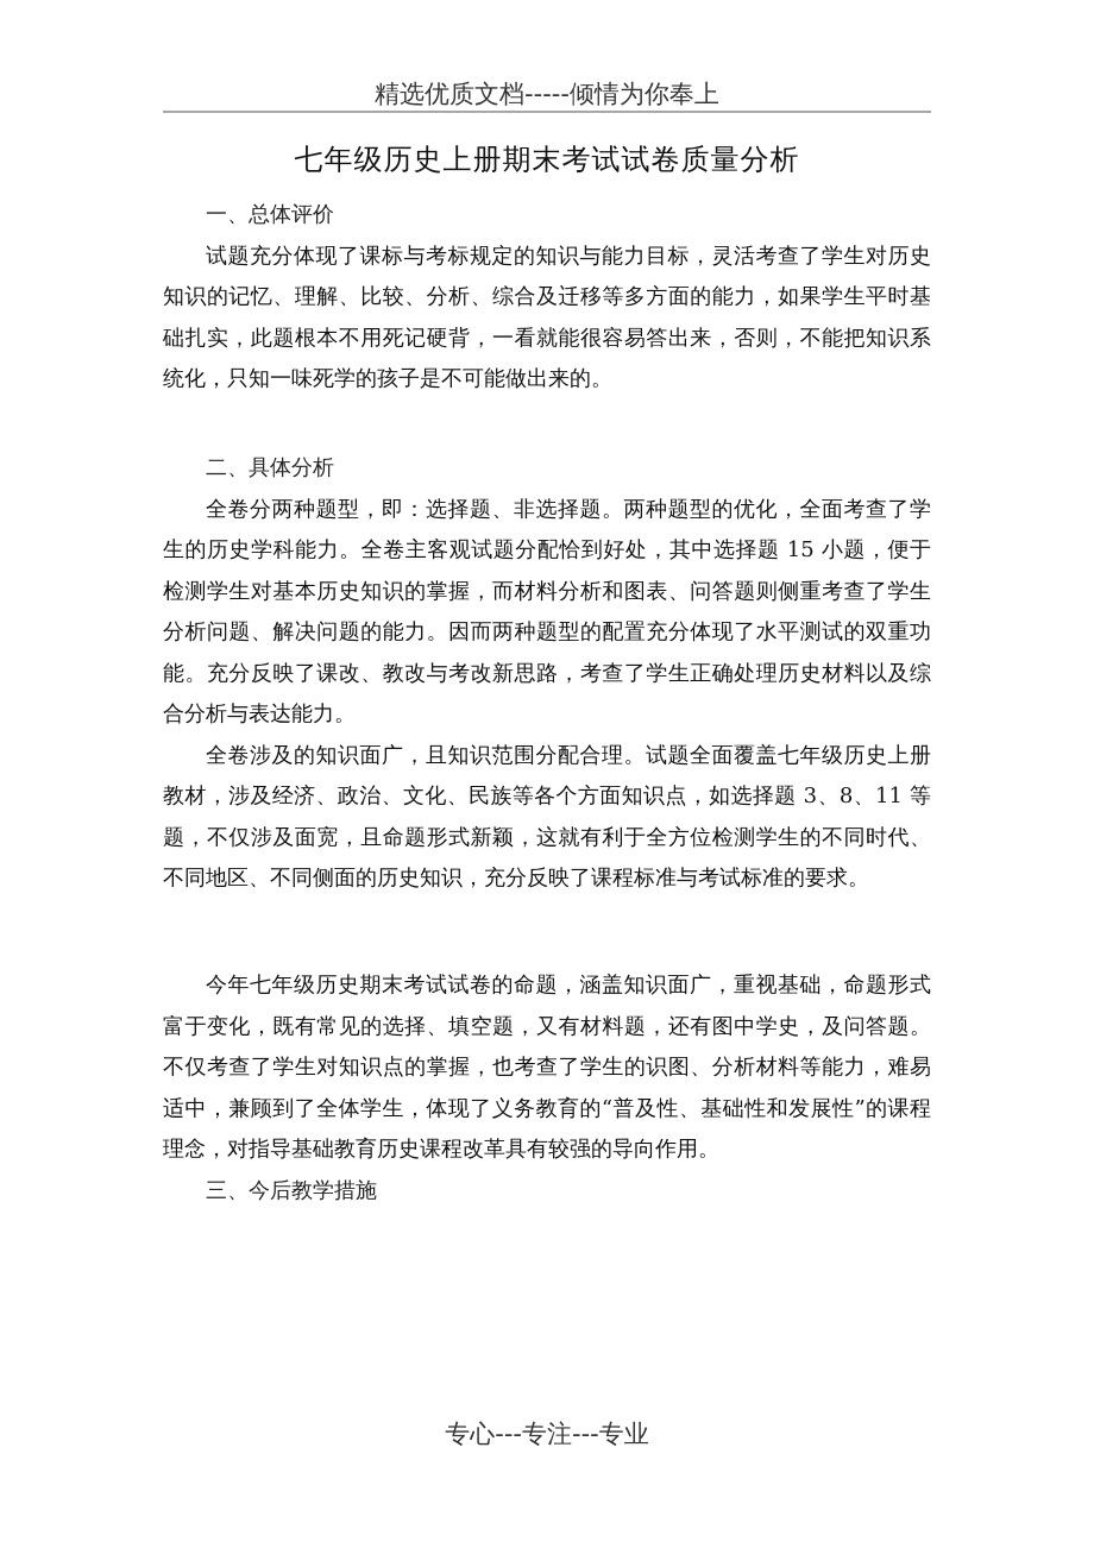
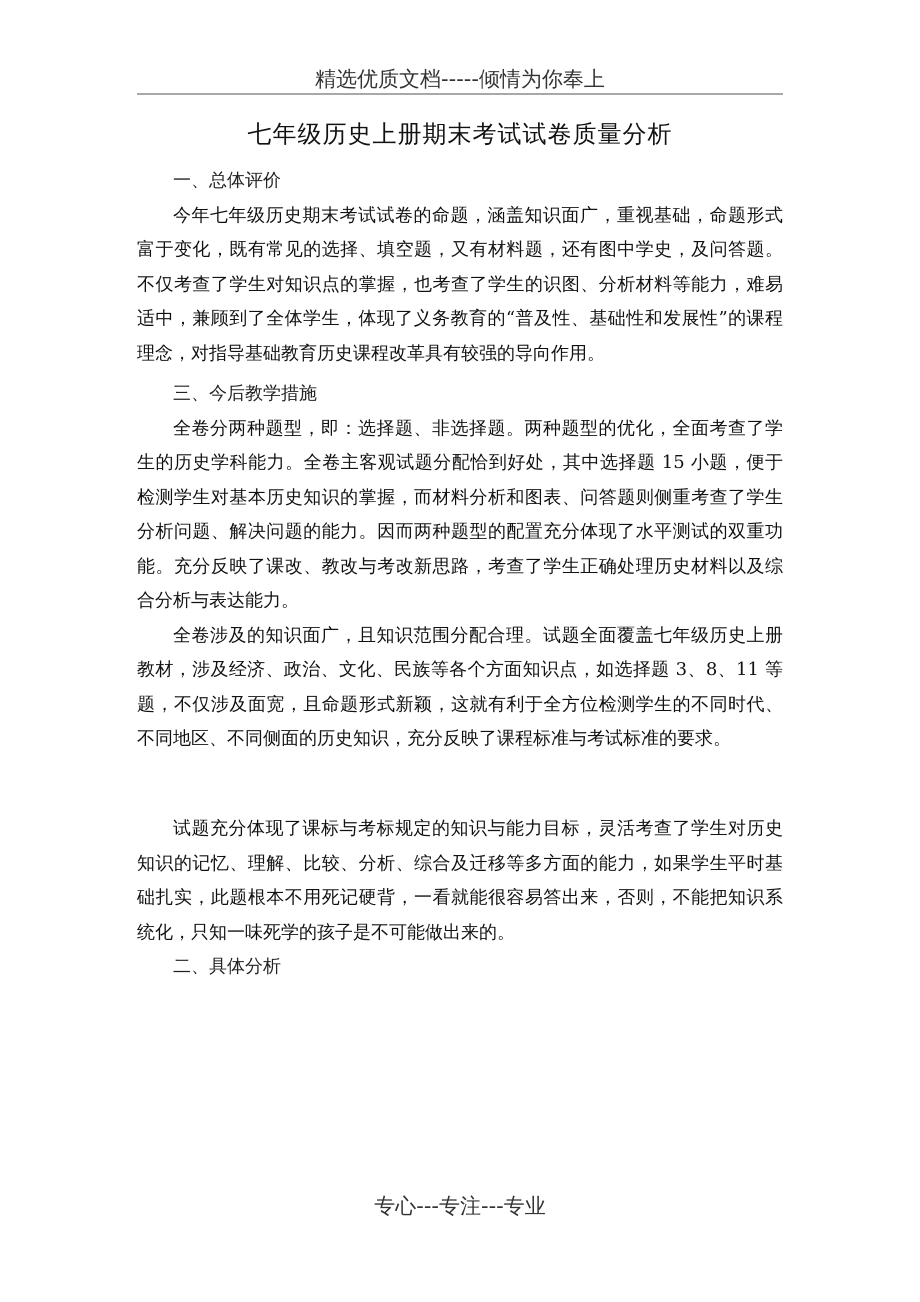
  精选优质文档-----倾情为你奉上
  七年级历史上册期末考试试卷质量分析
  一、总体评价
- 试题充分体现了课标与考标规定的知识与能力目标，灵活考查了学生对历史知识的记忆、理解、比较、分析、综合及迁移等多方面的能力，如果学生平时基础扎实，此题根本不用死记硬背，一看就能很容易答出来，否则，不能把知识系统化，只知一味死学的孩子是不可能做出来的。
+ 今年七年级历史期末考试试卷的命题，涵盖知识面广，重视基础，命题形式富于变化，既有常见的选择、填空题，又有材料题，还有图中学史，及问答题。不仅考查了学生对知识点的掌握，也考查了学生的识图、分析材料等能力，难易适中，兼顾到了全体学生，体现了义务教育的“普及性、基础性和发展性”的课程理念，对指导基础教育历史课程改革具有较强的导向作用。
- 二、具体分析
+ 三、今后教学措施
  全卷分两种题型，即：选择题、非选择题。两种题型的优化，全面考查了学生的历史学科能力。全卷主客观试题分配恰到好处，其中选择题 15 小题，便于检测学生对基本历史知识的掌握，而材料分析和图表、问答题则侧重考查了学生分析问题、解决问题的能力。因而两种题型的配置充分体现了水平测试的双重功能。充分反映了课改、教改与考改新思路，考查了学生正确处理历史材料以及综合分析与表达能力。
  全卷涉及的知识面广，且知识范围分配合理。试题全面覆盖七年级历史上册教材，涉及经济、政治、文化、民族等各个方面知识点，如选择题 3、8、11 等题，不仅涉及面宽，且命题形式新颖，这就有利于全方位检测学生的不同时代、不同地区、不同侧面的历史知识，充分反映了课程标准与考试标准的要求。
- 今年七年级历史期末考试试卷的命题，涵盖知识面广，重视基础，命题形式富于变化，既有常见的选择、填空题，又有材料题，还有图中学史，及问答题。不仅考查了学生对知识点的掌握，也考查了学生的识图、分析材料等能力，难易适中，兼顾到了全体学生，体现了义务教育的“普及性、基础性和发展性”的课程理念，对指导基础教育历史课程改革具有较强的导向作用。
+ 试题充分体现了课标与考标规定的知识与能力目标，灵活考查了学生对历史知识的记忆、理解、比较、分析、综合及迁移等多方面的能力，如果学生平时基础扎实，此题根本不用死记硬背，一看就能很容易答出来，否则，不能把知识系统化，只知一味死学的孩子是不可能做出来的。
- 三、今后教学措施
+ 二、具体分析
  专心---专注---专业
